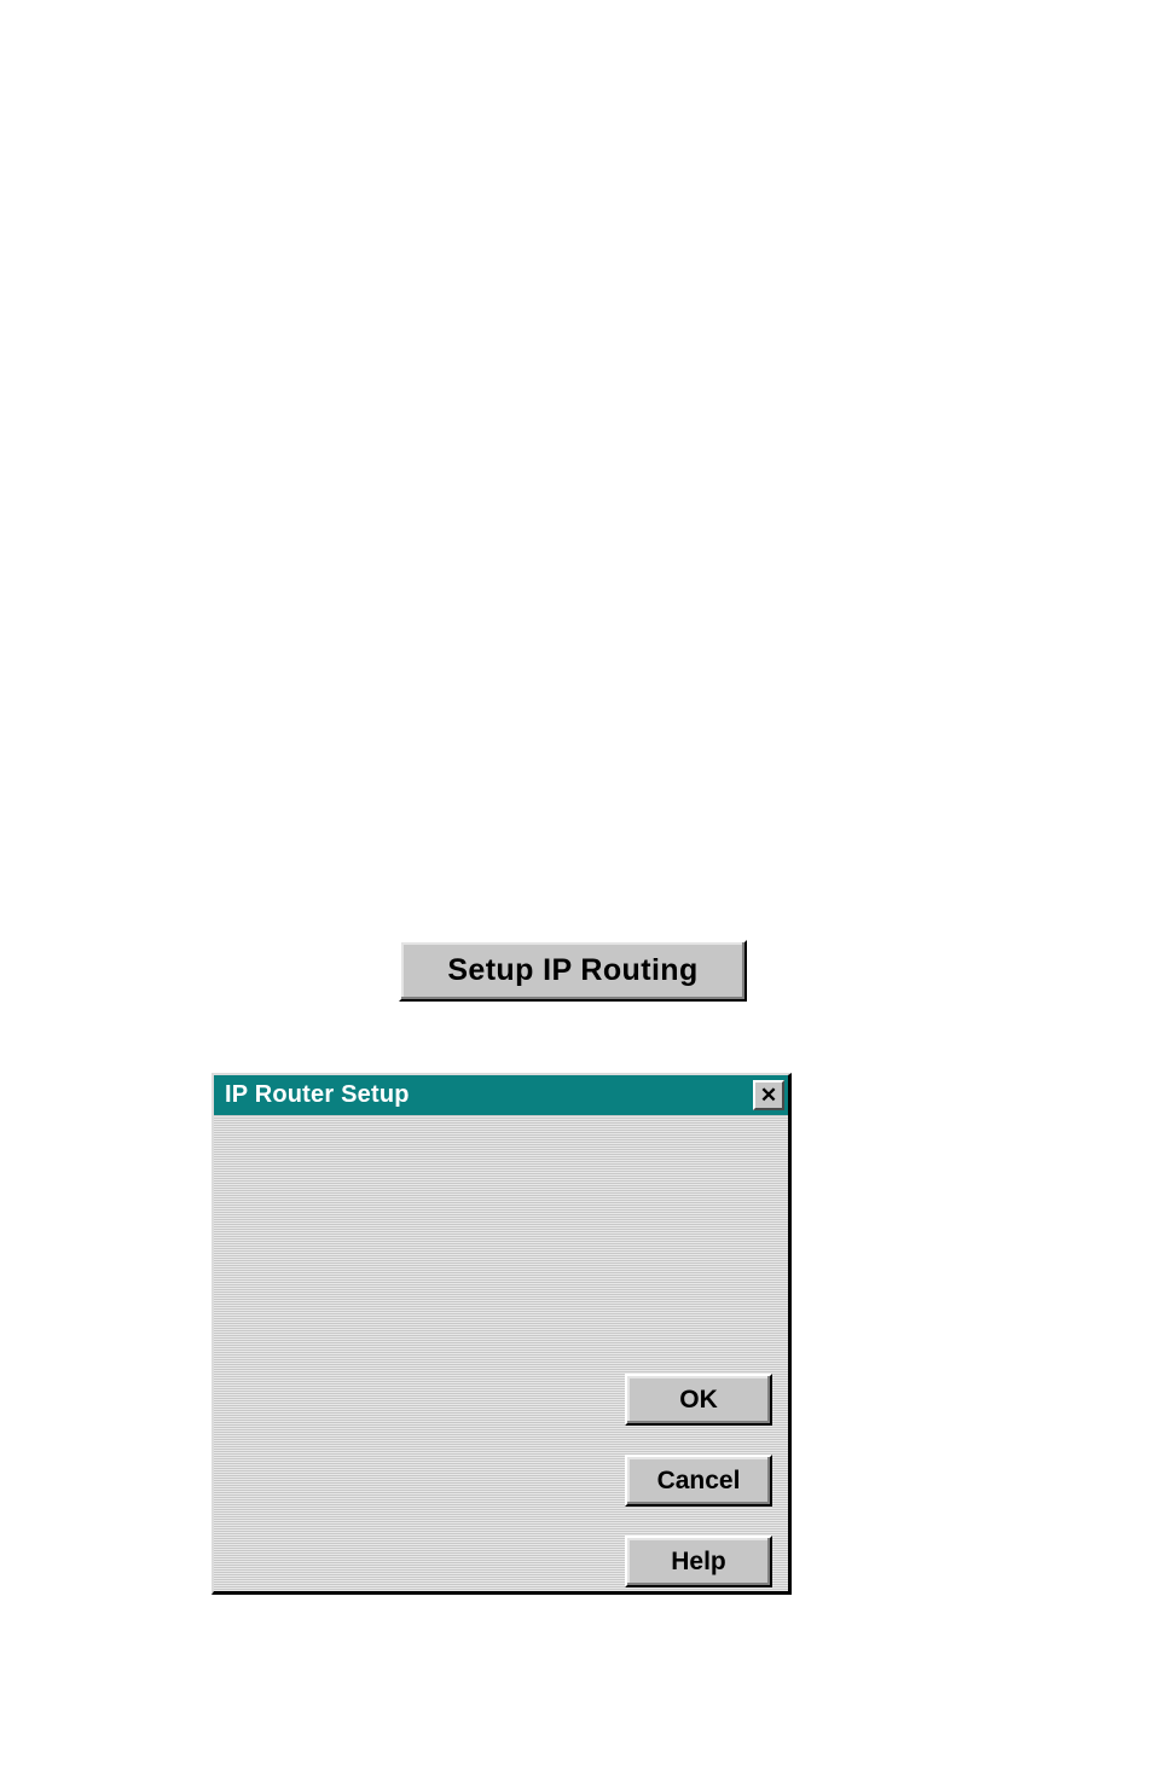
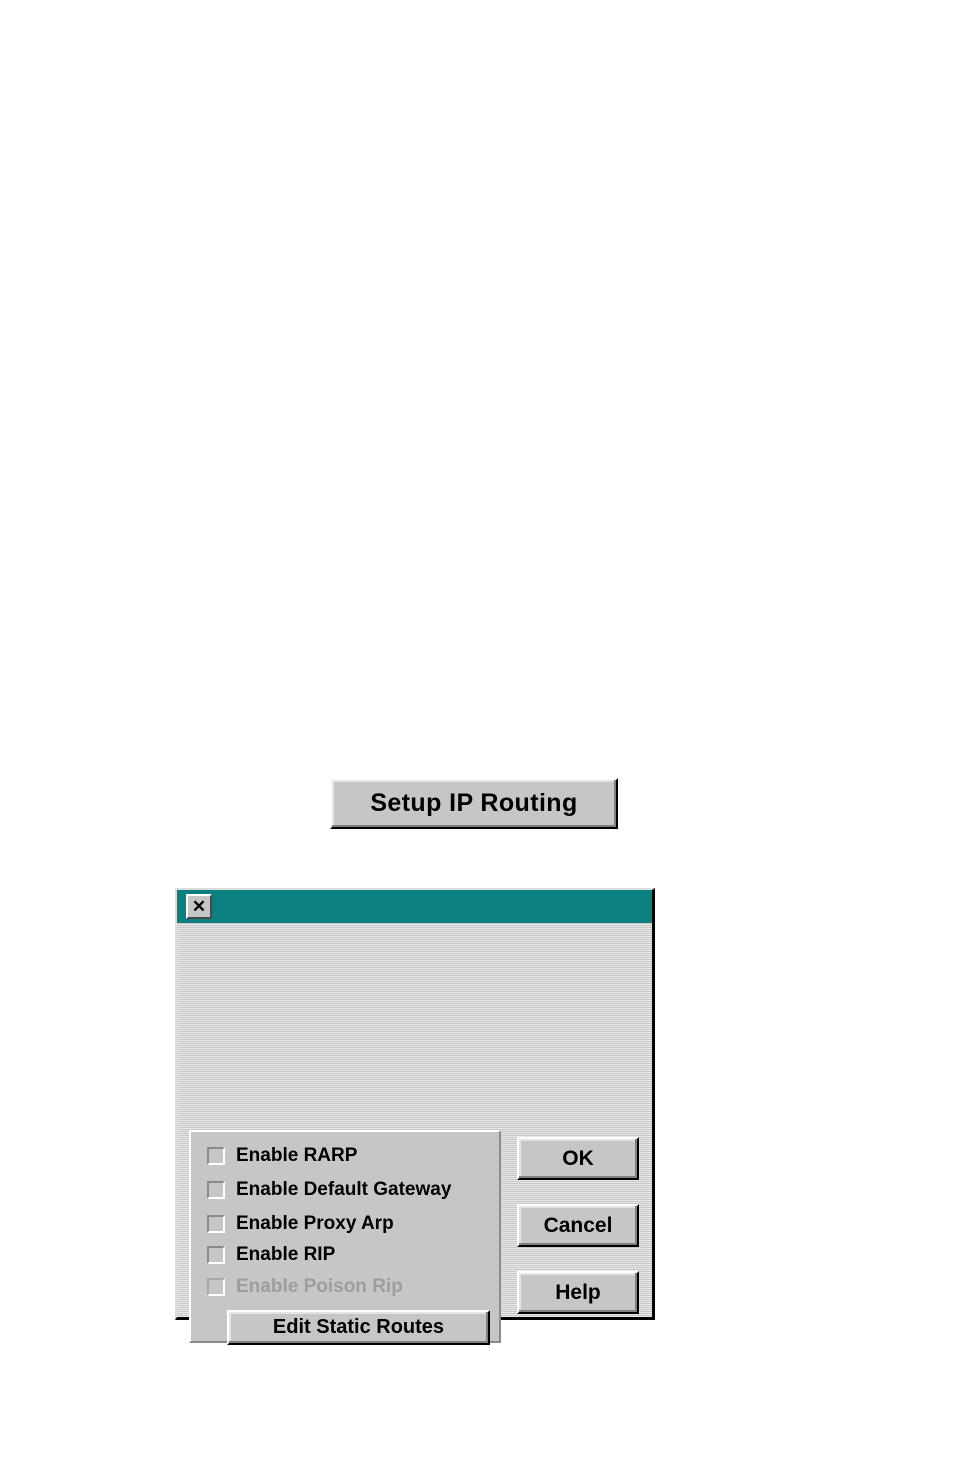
  Setup IP Routing
- IP Router Setup
  ✕
+ Enable RARP
+ Enable Default Gateway
+ Enable Proxy Arp
+ Enable RIP
+ Enable Poison Rip
+ Edit Static Routes
  OK
  Cancel
  Help
